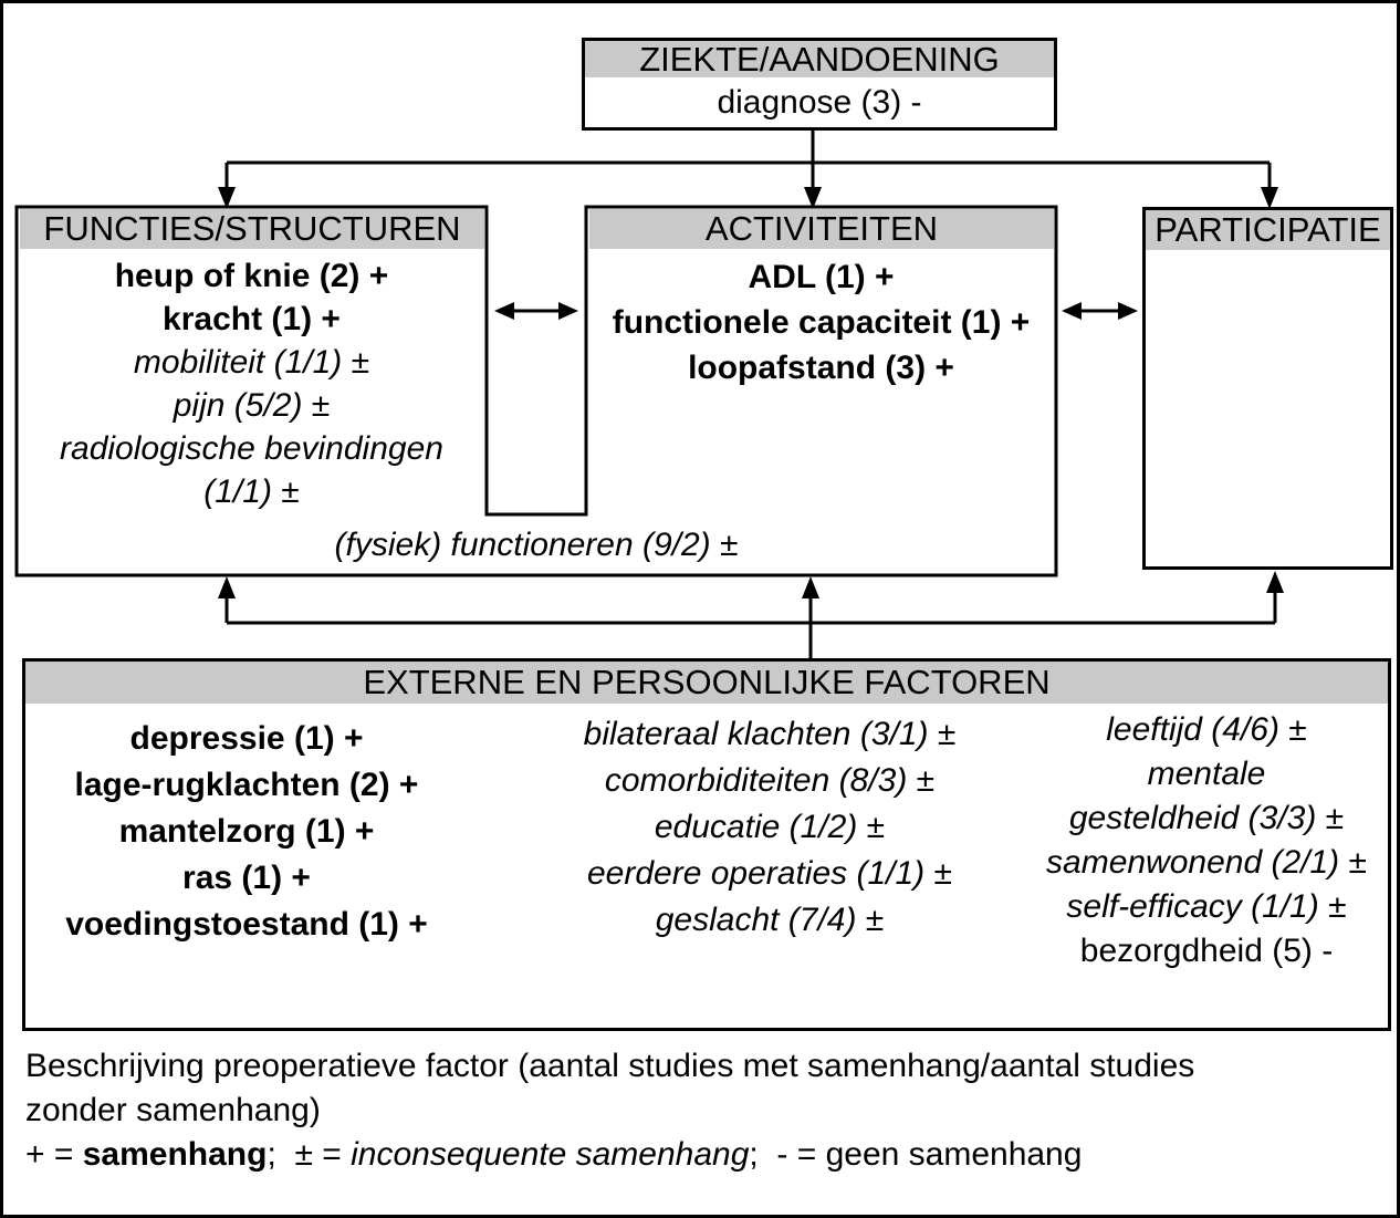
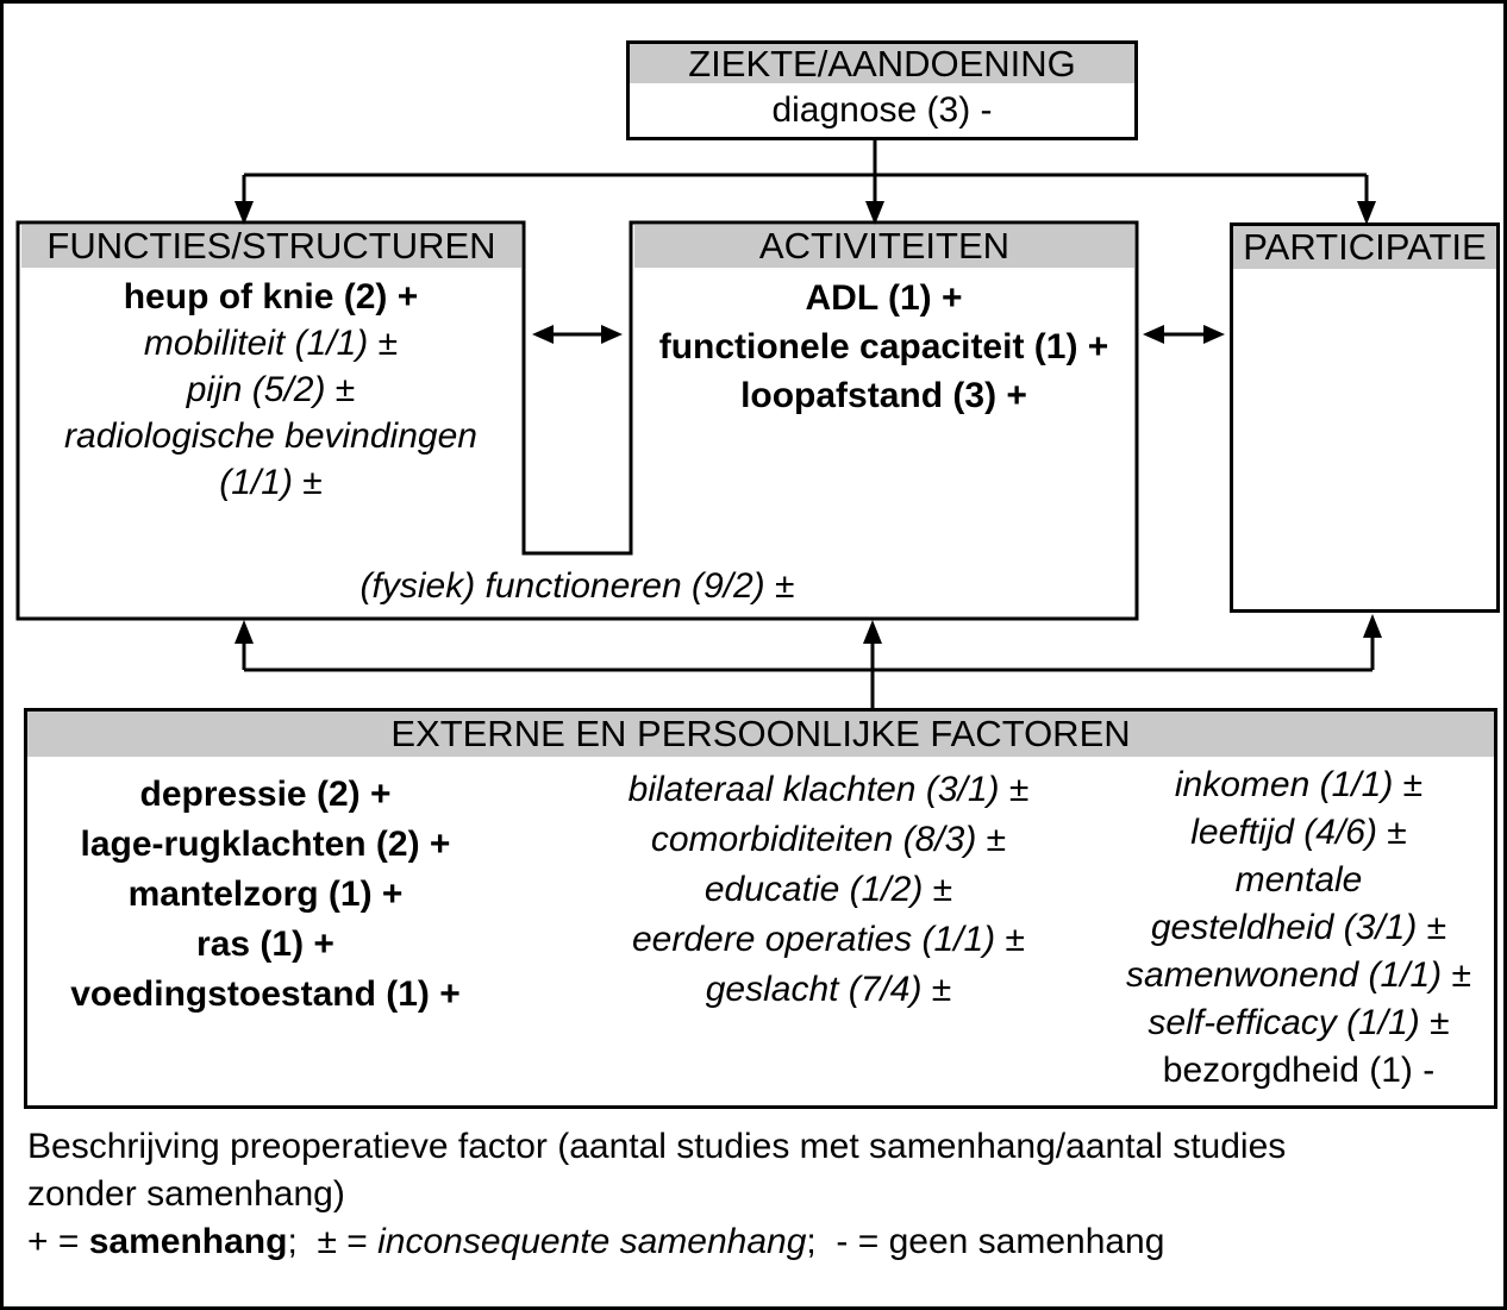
  ZIEKTE/AANDOENING
  diagnose (3) -
  FUNCTIES/STRUCTUREN
  ACTIVITEITEN
  heup of knie (2) +
- kracht (1) +
  mobiliteit (1/1) ±
  pijn (5/2) ±
  radiologische bevindingen
  (1/1) ±
  ADL (1) +
  functionele capaciteit (1) +
  loopafstand (3) +
  (fysiek) functioneren (9/2) ±
  PARTICIPATIE
  EXTERNE EN PERSOONLIJKE FACTOREN
- depressie (1) +
+ depressie (2) +
  lage-rugklachten (2) +
  mantelzorg (1) +
  ras (1) +
  voedingstoestand (1) +
  bilateraal klachten (3/1) ±
  comorbiditeiten (8/3) ±
  educatie (1/2) ±
  eerdere operaties (1/1) ±
  geslacht (7/4) ±
+ inkomen (1/1) ±
  leeftijd (4/6) ±
  mentale
- gesteldheid (3/3) ±
+ gesteldheid (3/1) ±
- samenwonend (2/1) ±
+ samenwonend (1/1) ±
  self-efficacy (1/1) ±
- bezorgdheid (5) -
+ bezorgdheid (1) -
  Beschrijving preoperatieve factor (aantal studies met samenhang/aantal studies
  zonder samenhang)
  + = samenhang; ± = inconsequente samenhang; - = geen samenhang
